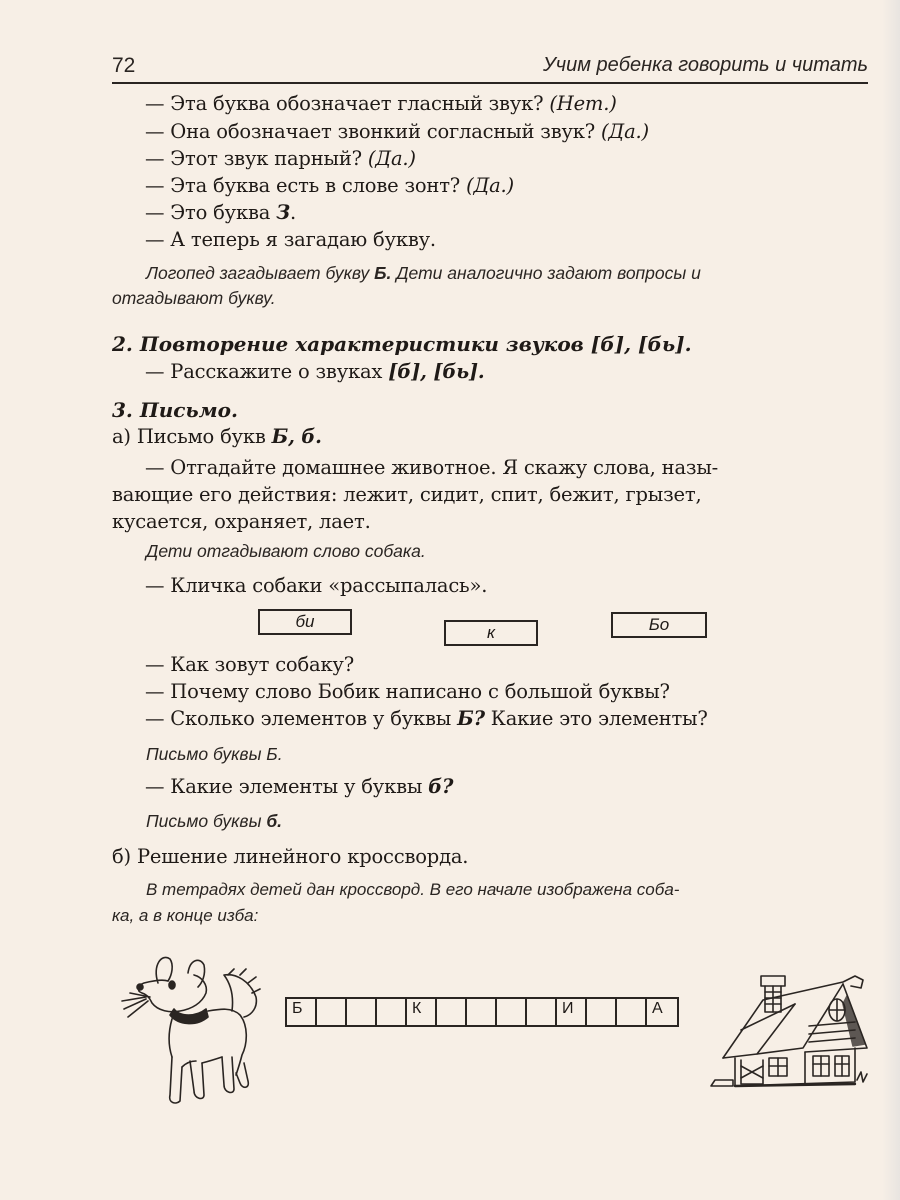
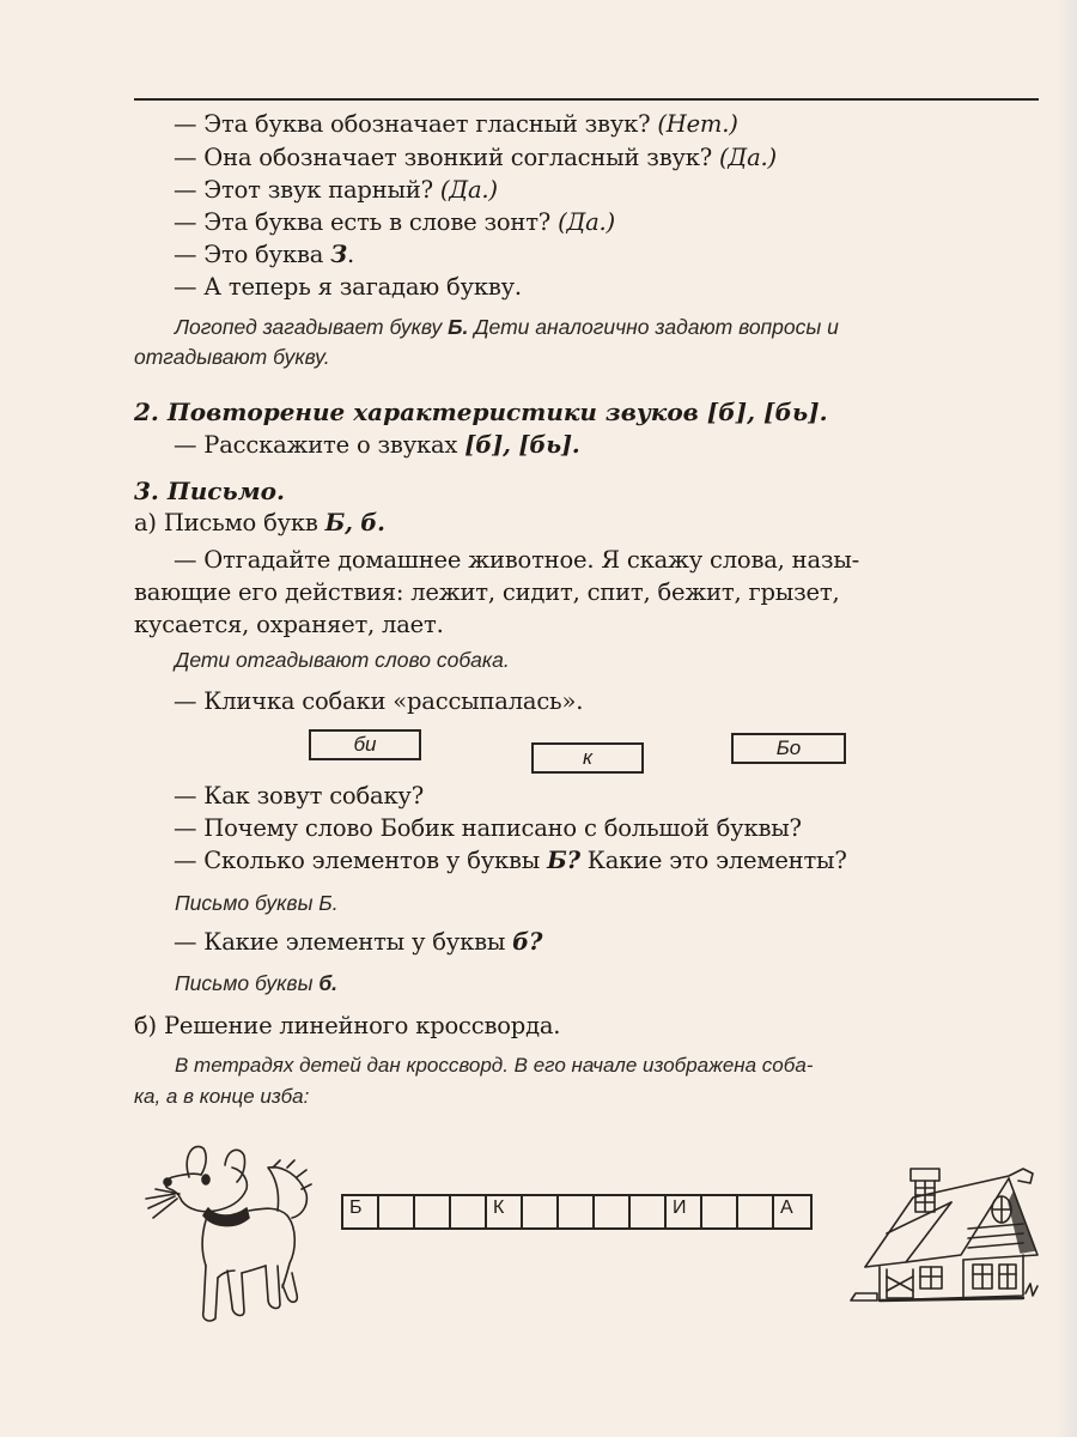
- 72
- Учим ребенка говорить и читать
  — Эта буква обозначает гласный звук? (Нет.)
  — Она обозначает звонкий согласный звук? (Да.)
  — Этот звук парный? (Да.)
  — Эта буква есть в слове зонт? (Да.)
  — Это буква З.
  — А теперь я загадаю букву.
  Логопед загадывает букву Б. Дети аналогично задают вопросы и
  отгадывают букву.
  2. Повторение характеристики звуков [б], [бь].
  — Расскажите о звуках [б], [бь].
  3. Письмо.
  а) Письмо букв Б, б.
  — Отгадайте домашнее животное. Я скажу слова, назы-
  вающие его действия: лежит, сидит, спит, бежит, грызет,
  кусается, охраняет, лает.
  Дети отгадывают слово собака.
  — Кличка собаки «рассыпалась».
  би
  к
  Бо
  — Как зовут собаку?
  — Почему слово Бобик написано с большой буквы?
  — Сколько элементов у буквы Б? Какие это элементы?
  Письмо буквы Б.
  — Какие элементы у буквы б?
  Письмо буквы б.
  б) Решение линейного кроссворда.
  В тетрадях детей дан кроссворд. В его начале изображена соба-
  ка, а в конце изба:
  Б
  К
  И
  А
